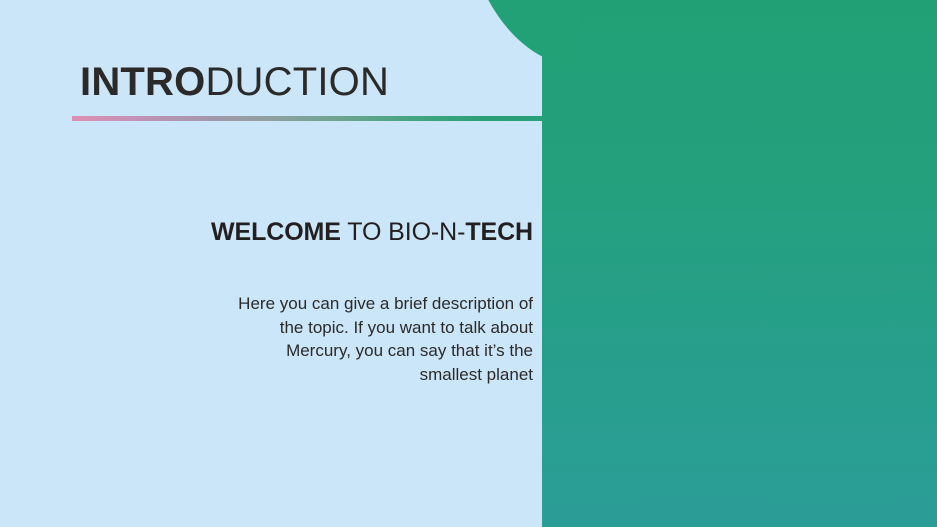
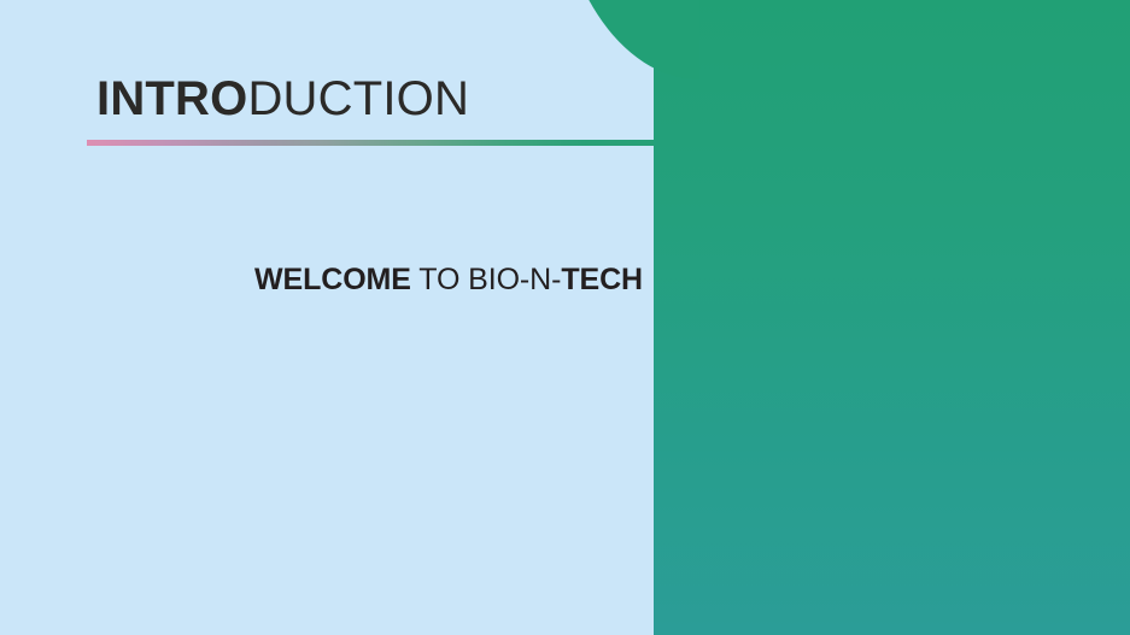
  INTRODUCTION
  WELCOME TO BIO-N-TECH
- Here you can give a brief description of the topic. If you want to talk about Mercury, you can say that it’s the smallest planet
